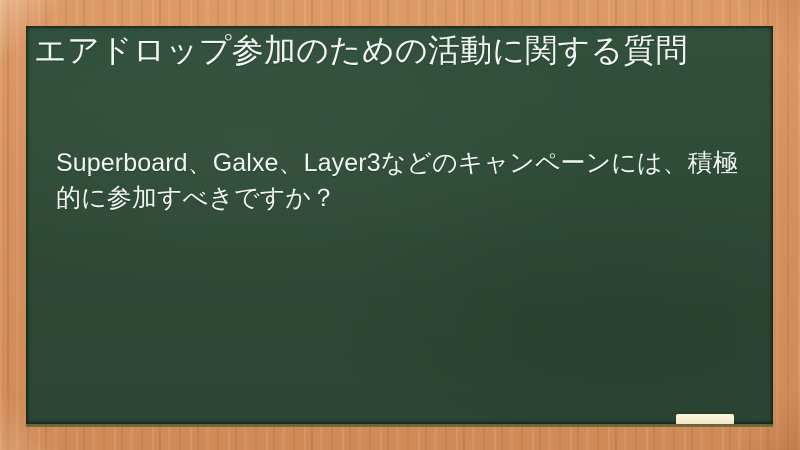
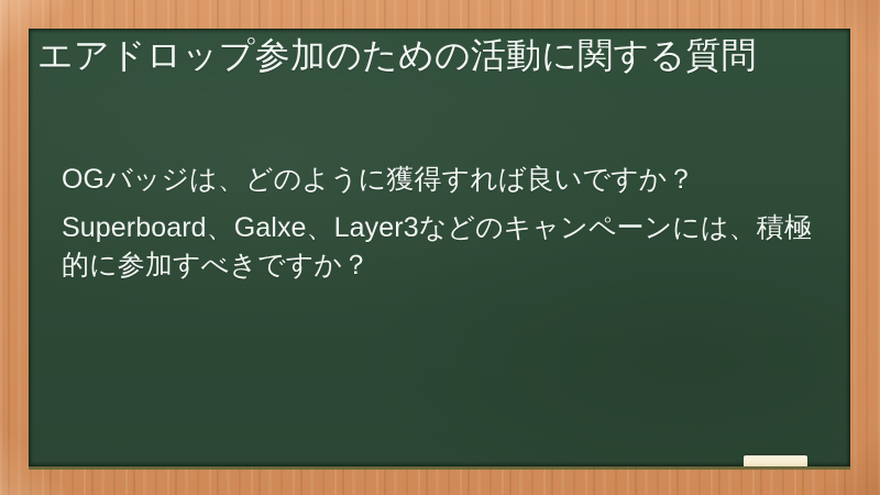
  エアドロップ参加のための活動に関する質問
+ OGバッジは、どのように獲得すれば良いですか？
  Superboard、Galxe、Layer3などのキャンペーンには、積極的に参加すべきですか？
